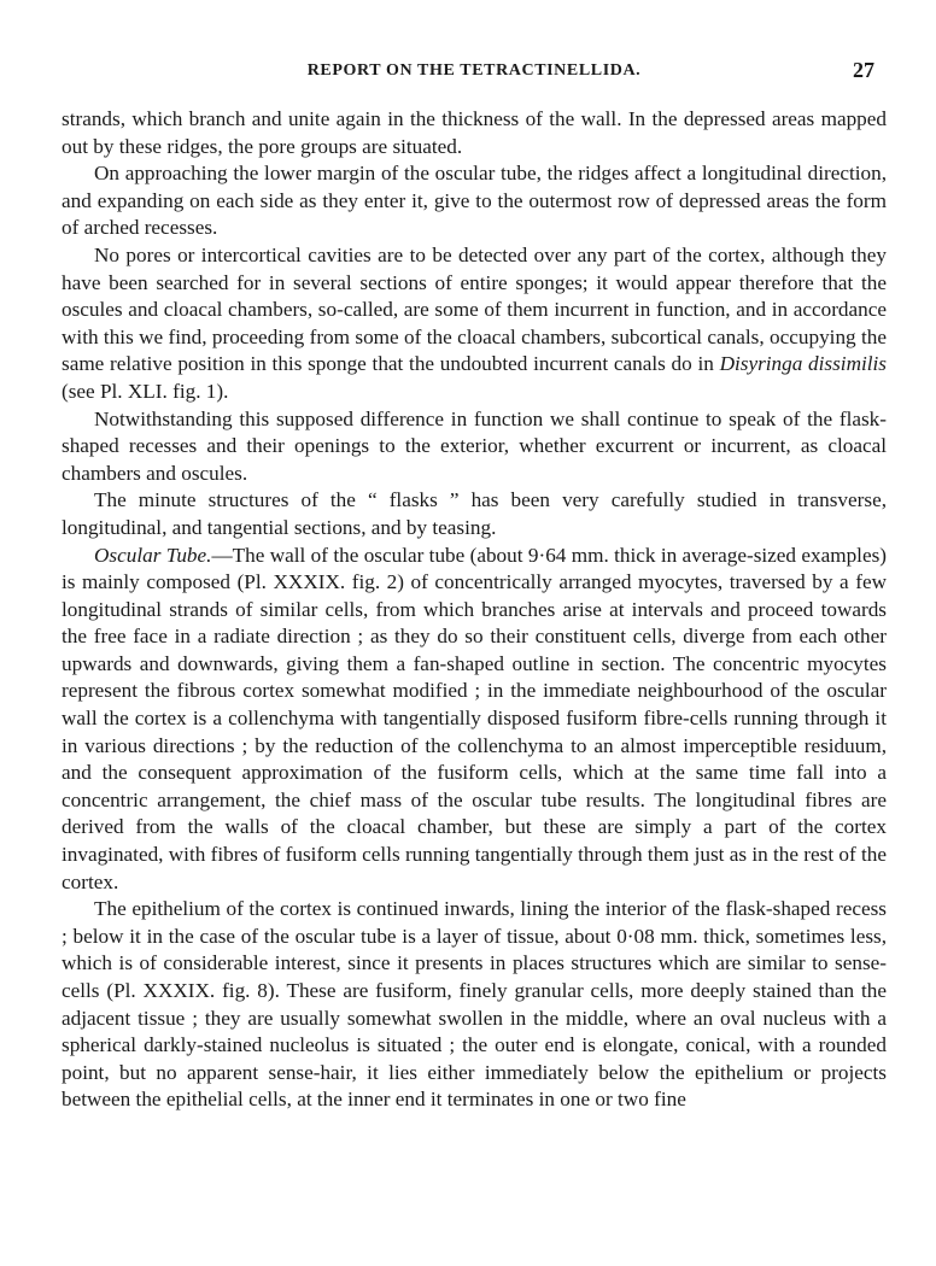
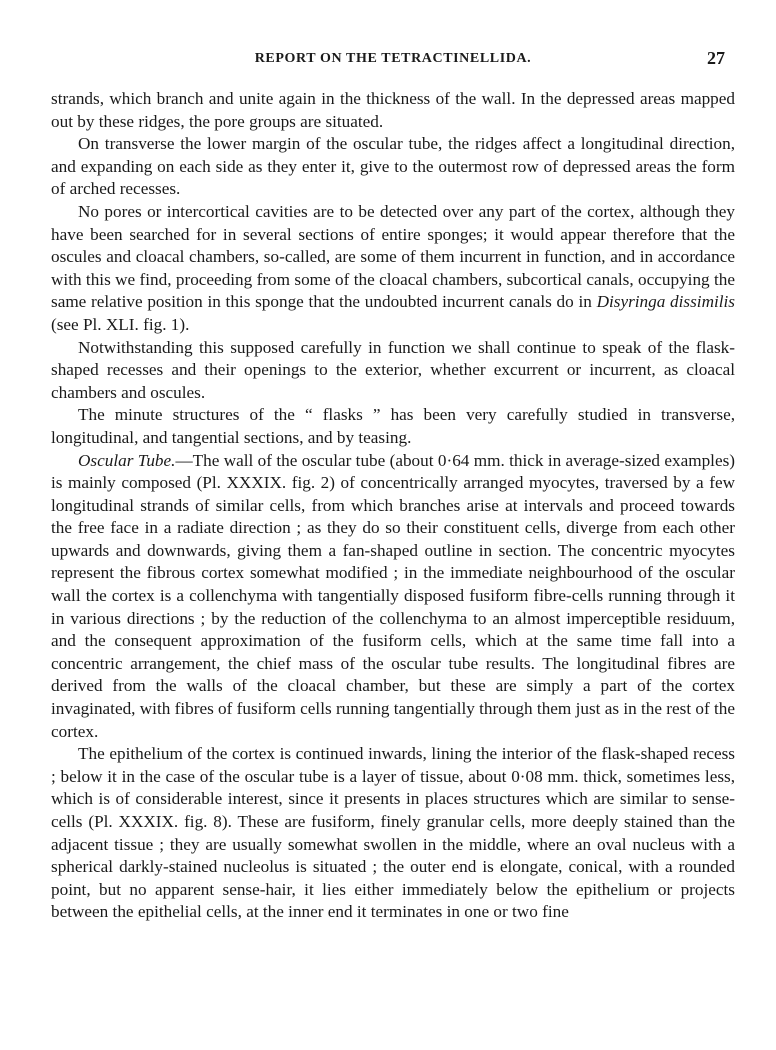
  REPORT ON THE TETRACTINELLIDA.
  27
  strands, which branch and unite again in the thickness of the wall. In the depressed areas mapped out by these ridges, the pore groups are situated.
- On approaching the lower margin of the oscular tube, the ridges affect a longitudinal direction, and expanding on each side as they enter it, give to the outermost row of depressed areas the form of arched recesses.
+ On transverse the lower margin of the oscular tube, the ridges affect a longitudinal direction, and expanding on each side as they enter it, give to the outermost row of depressed areas the form of arched recesses.
  No pores or intercortical cavities are to be detected over any part of the cortex, although they have been searched for in several sections of entire sponges; it would appear therefore that the oscules and cloacal chambers, so-called, are some of them incurrent in function, and in accordance with this we find, proceeding from some of the cloacal chambers, subcortical canals, occupying the same relative position in this sponge that the undoubted incurrent canals do in Disyringa dissimilis (see Pl. XLI. fig. 1).
- Notwithstanding this supposed difference in function we shall continue to speak of the flask-shaped recesses and their openings to the exterior, whether excurrent or incurrent, as cloacal chambers and oscules.
+ Notwithstanding this supposed carefully in function we shall continue to speak of the flask-shaped recesses and their openings to the exterior, whether excurrent or incurrent, as cloacal chambers and oscules.
  The minute structures of the “ flasks ” has been very carefully studied in transverse, longitudinal, and tangential sections, and by teasing.
- Oscular Tube.—The wall of the oscular tube (about 9·64 mm. thick in average-sized examples) is mainly composed (Pl. XXXIX. fig. 2) of concentrically arranged myocytes, traversed by a few longitudinal strands of similar cells, from which branches arise at intervals and proceed towards the free face in a radiate direction ; as they do so their constituent cells, diverge from each other upwards and downwards, giving them a fan-shaped outline in section. The concentric myocytes represent the fibrous cortex some­what modified ; in the immediate neighbourhood of the oscular wall the cortex is a collenchyma with tangentially disposed fusiform fibre-cells running through it in various directions ; by the reduction of the collenchyma to an almost imperceptible residuum, and the consequent approximation of the fusiform cells, which at the same time fall into a concentric arrangement, the chief mass of the oscular tube results. The longi­tudinal fibres are derived from the walls of the cloacal chamber, but these are simply a part of the cortex invaginated, with fibres of fusiform cells running tangentially through them just as in the rest of the cortex.
+ Oscular Tube.—The wall of the oscular tube (about 0·64 mm. thick in average-sized examples) is mainly composed (Pl. XXXIX. fig. 2) of concentrically arranged myocytes, traversed by a few longitudinal strands of similar cells, from which branches arise at intervals and proceed towards the free face in a radiate direction ; as they do so their constituent cells, diverge from each other upwards and downwards, giving them a fan-shaped outline in section. The concentric myocytes represent the fibrous cortex some­what modified ; in the immediate neighbourhood of the oscular wall the cortex is a collenchyma with tangentially disposed fusiform fibre-cells running through it in various directions ; by the reduction of the collenchyma to an almost imperceptible residuum, and the consequent approximation of the fusiform cells, which at the same time fall into a concentric arrangement, the chief mass of the oscular tube results. The longi­tudinal fibres are derived from the walls of the cloacal chamber, but these are simply a part of the cortex invaginated, with fibres of fusiform cells running tangentially through them just as in the rest of the cortex.
  The epithelium of the cortex is continued inwards, lining the interior of the flask-shaped recess ; below it in the case of the oscular tube is a layer of tissue, about 0·08 mm. thick, sometimes less, which is of considerable interest, since it presents in places structures which are similar to sense-cells (Pl. XXXIX. fig. 8). These are fusiform, finely granular cells, more deeply stained than the adjacent tissue ; they are usually somewhat swollen in the middle, where an oval nucleus with a spherical darkly-stained nucleolus is situated ; the outer end is elongate, conical, with a rounded point, but no apparent sense-hair, it lies either immediately below the epithelium or projects between the epithelial cells, at the inner end it terminates in one or two fine
